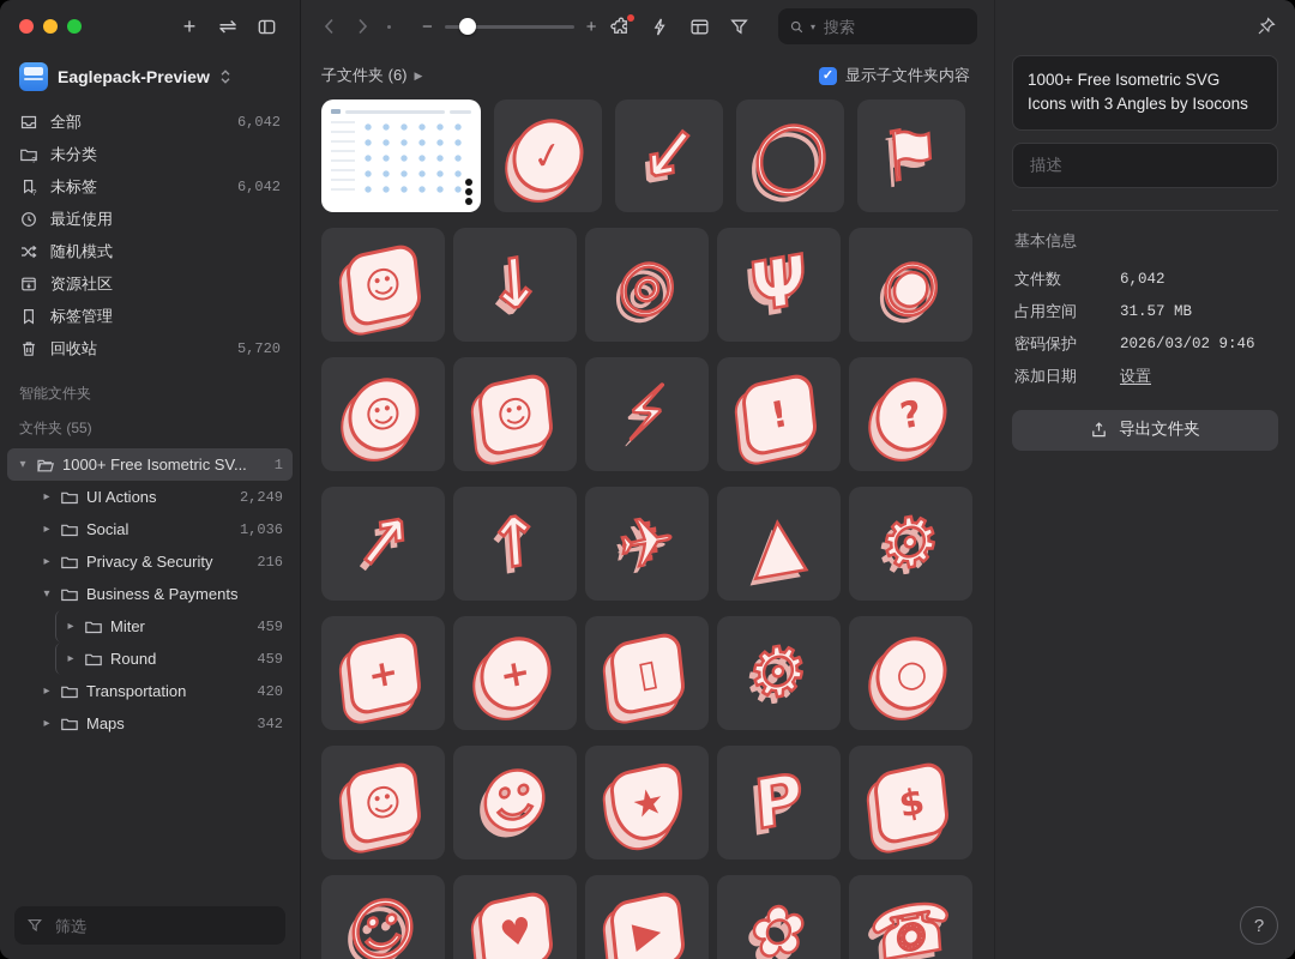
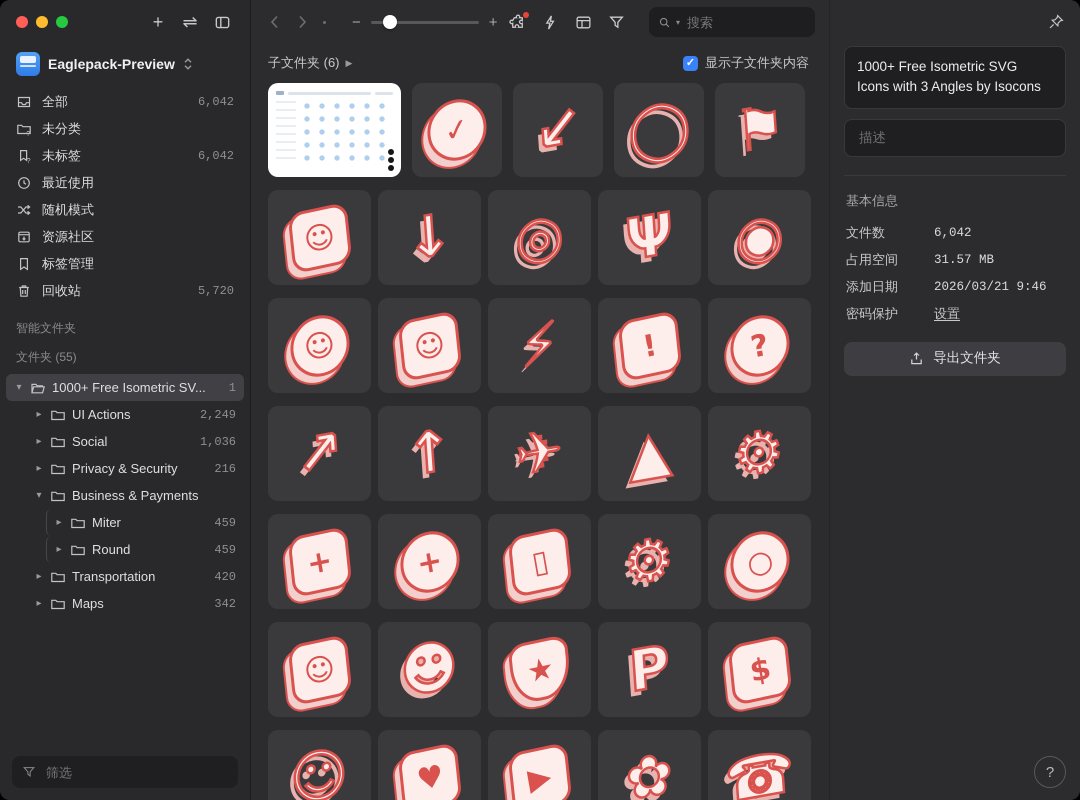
  +
  ⇌
  Eaglepack-Preview
  全部
  6,042
  未分类
  未标签
  6,042
  最近使用
  随机模式
  资源社区
  标签管理
  回收站
  5,720
  智能文件夹
  文件夹 (55)
  ▾
  1000+ Free Isometric SV...
  1
  ▸
  UI Actions
  2,249
  ▸
  Social
  1,036
  ▸
  Privacy & Security
  216
  ▾
  Business & Payments
  ▸
  Miter
  459
  ▸
  Round
  459
  ▸
  Transportation
  420
  ▸
  Maps
  342
  筛选
  −
  +
  ▾
  搜索
  子文件夹 (6)
  ▶
  ✓
  显示子文件夹内容
  1000+ Free Isometric SVG Icons with 3 Angles by Isocons
  描述
  基本信息
  文件数
  6,042
  占用空间
  31.57 MB
- 密码保护
+ 添加日期
- 2026/03/02 9:46
+ 2026/03/21 9:46
- 添加日期
+ 密码保护
  设置
  导出文件夹
  ?
